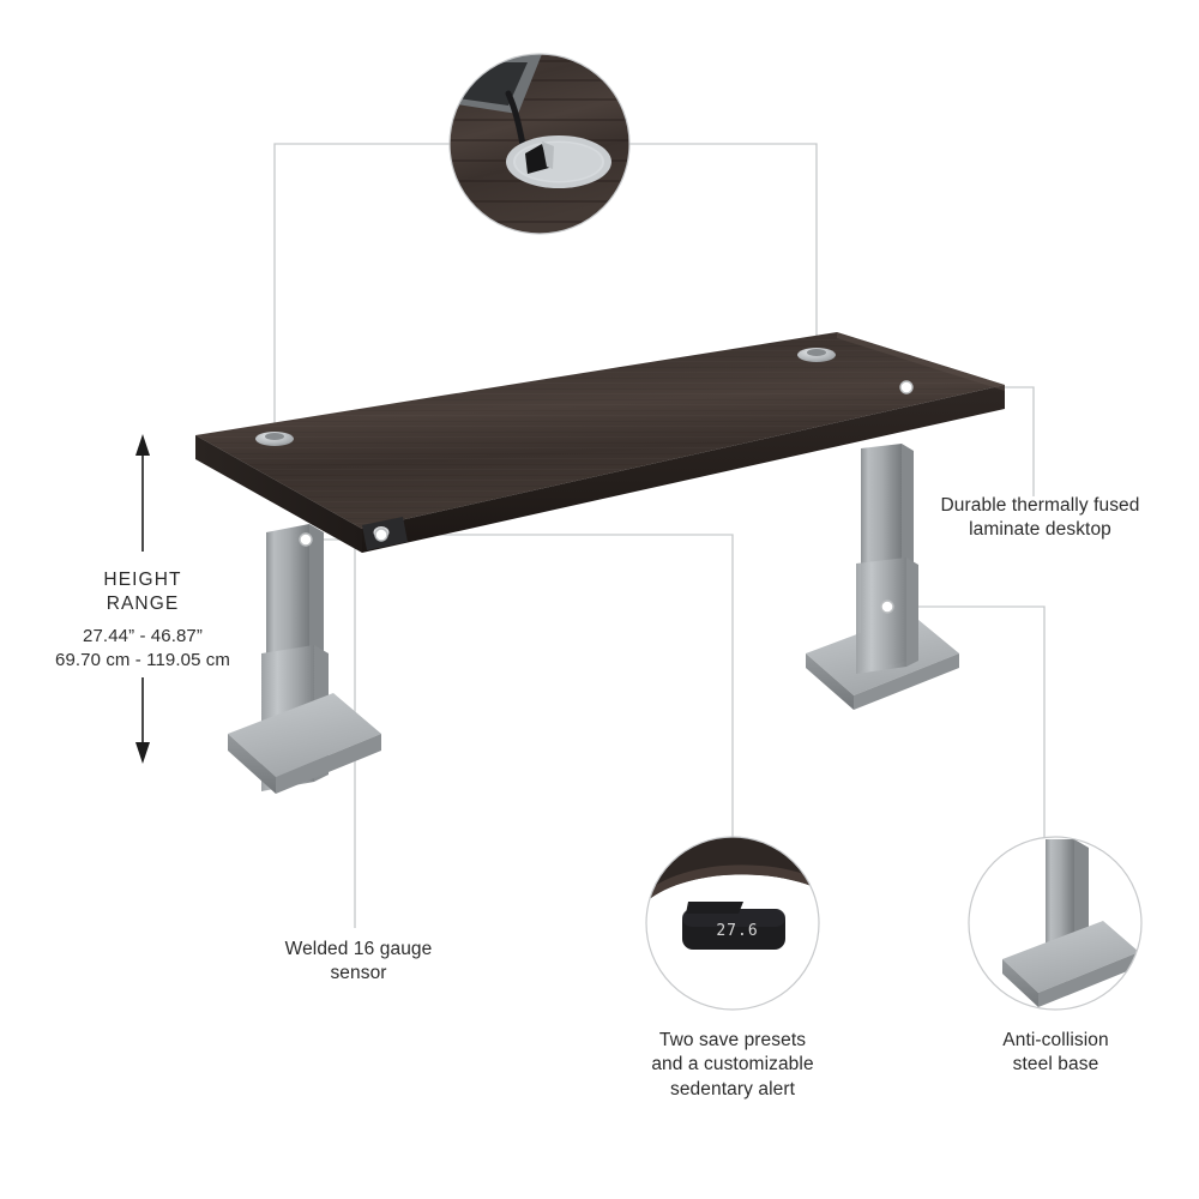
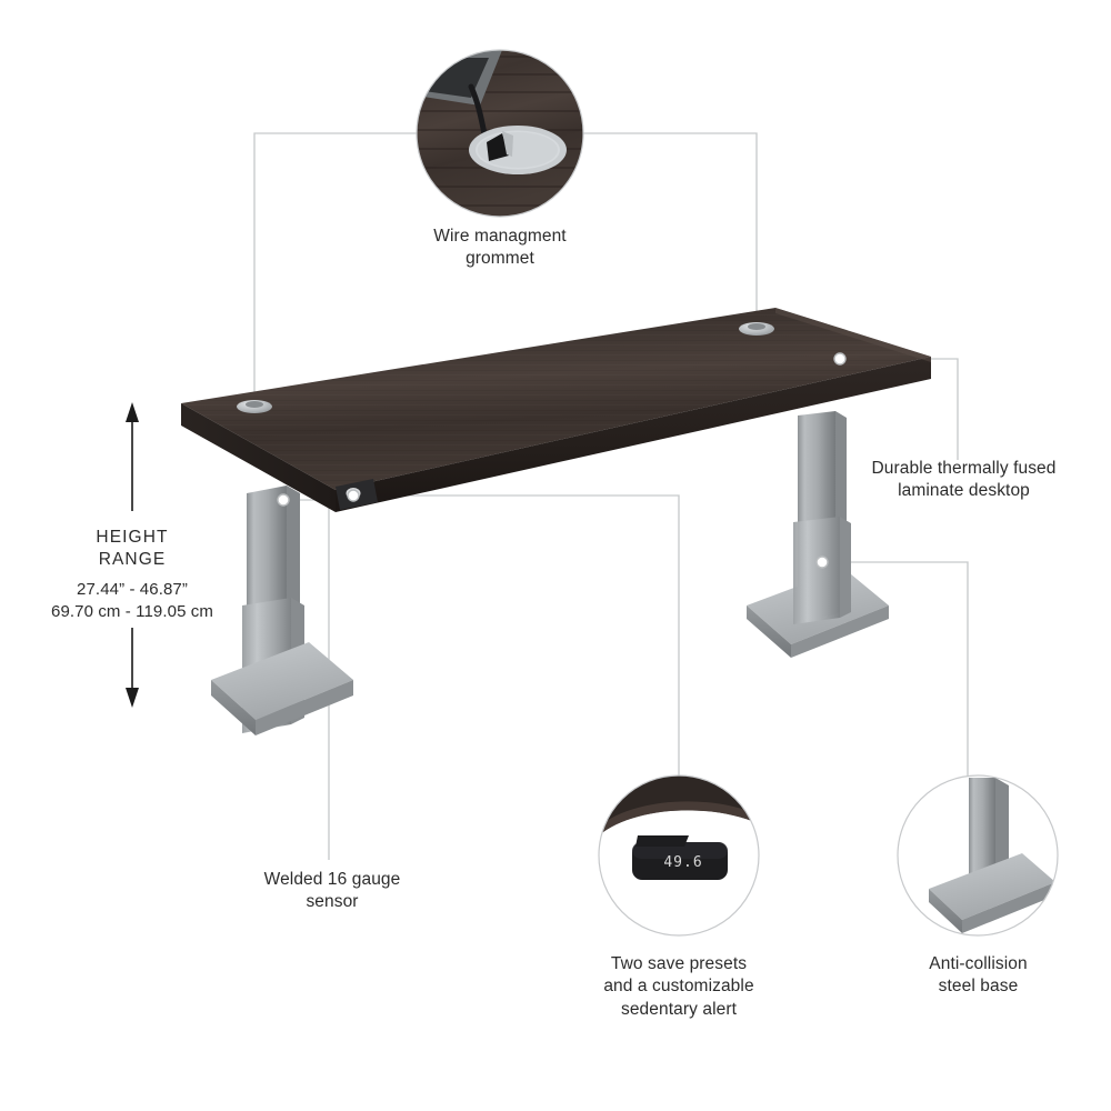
+ Wire managment
+ grommet
  Durable thermally fused
  laminate desktop
  Welded 16 gauge
  sensor
  Two save presets
  and a customizable
  sedentary alert
  Anti-collision
  steel base
  HEIGHT
  RANGE
  27.44” - 46.87”
  69.70 cm - 119.05 cm
- 27.6
+ 49.6
